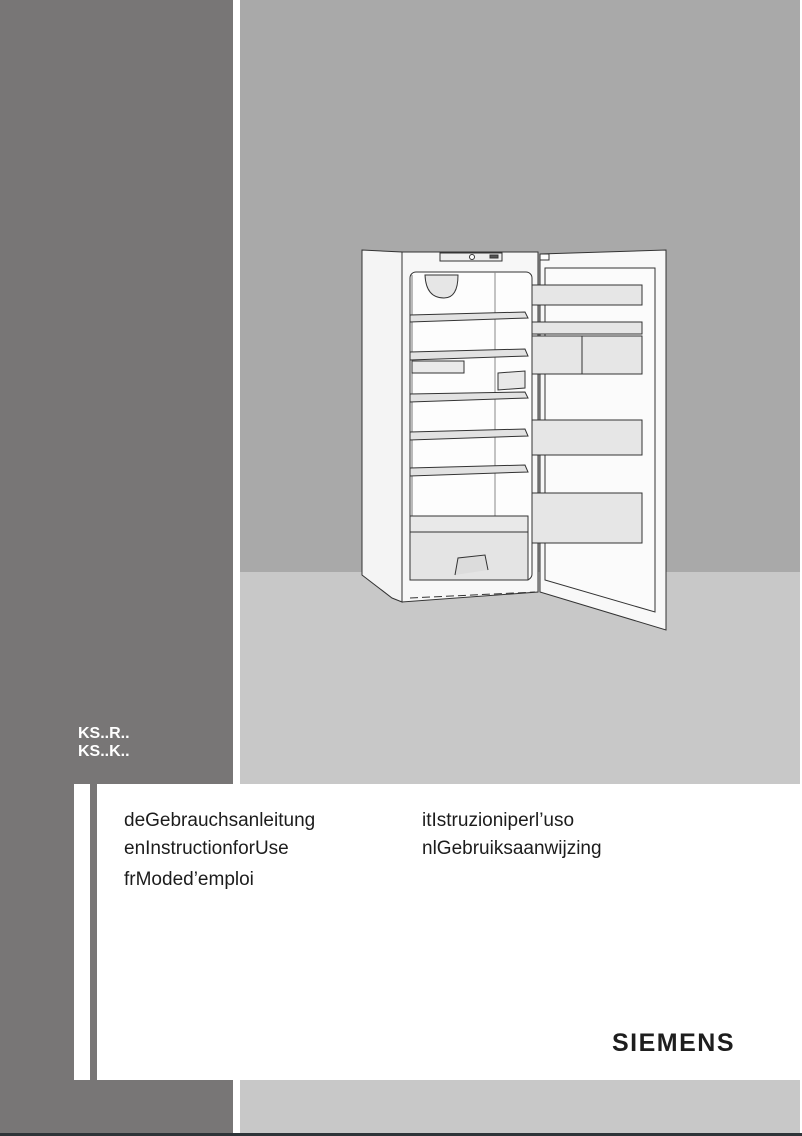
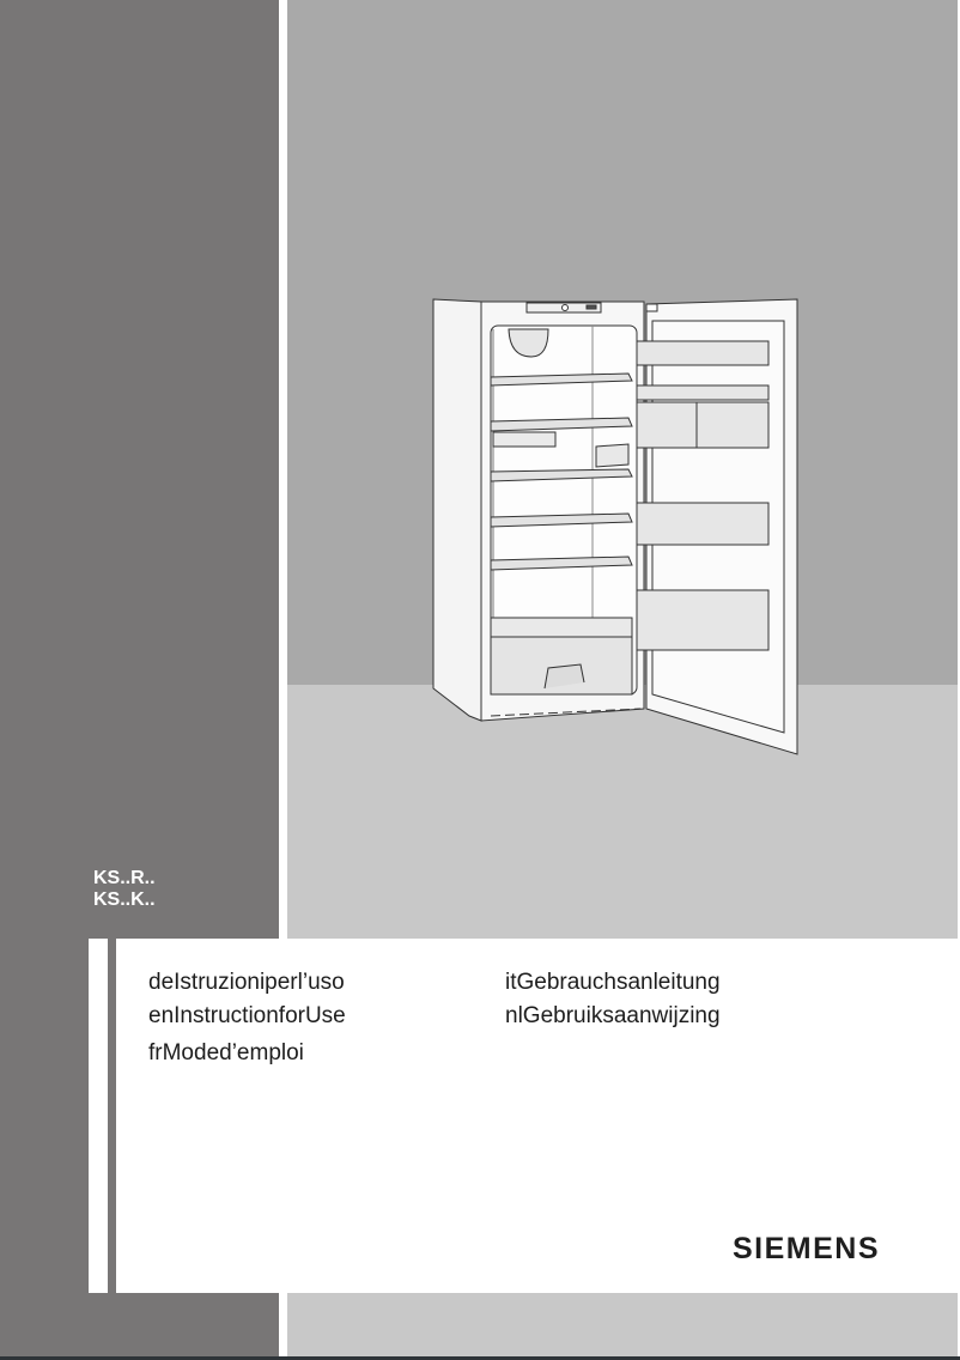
  KS..R..
  KS..K..
- deGebrauchsanleitung
+ deIstruzioniperl’uso
  enInstructionforUse
  frModed’emploi
- itIstruzioniperl’uso
+ itGebrauchsanleitung
  nlGebruiksaanwijzing
  SIEMENS
